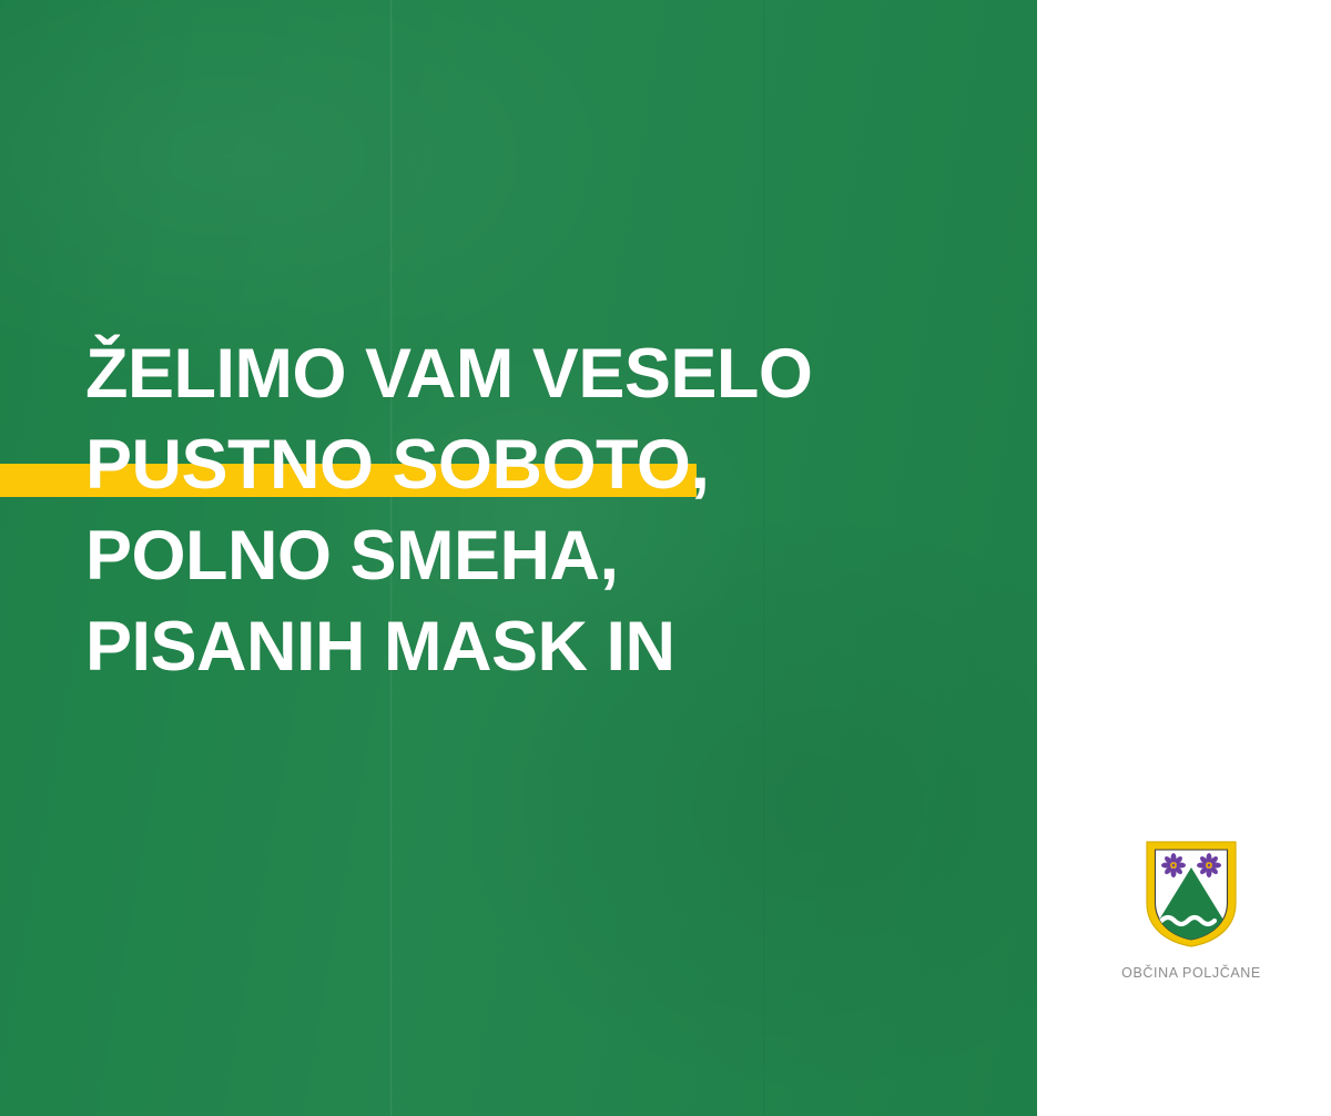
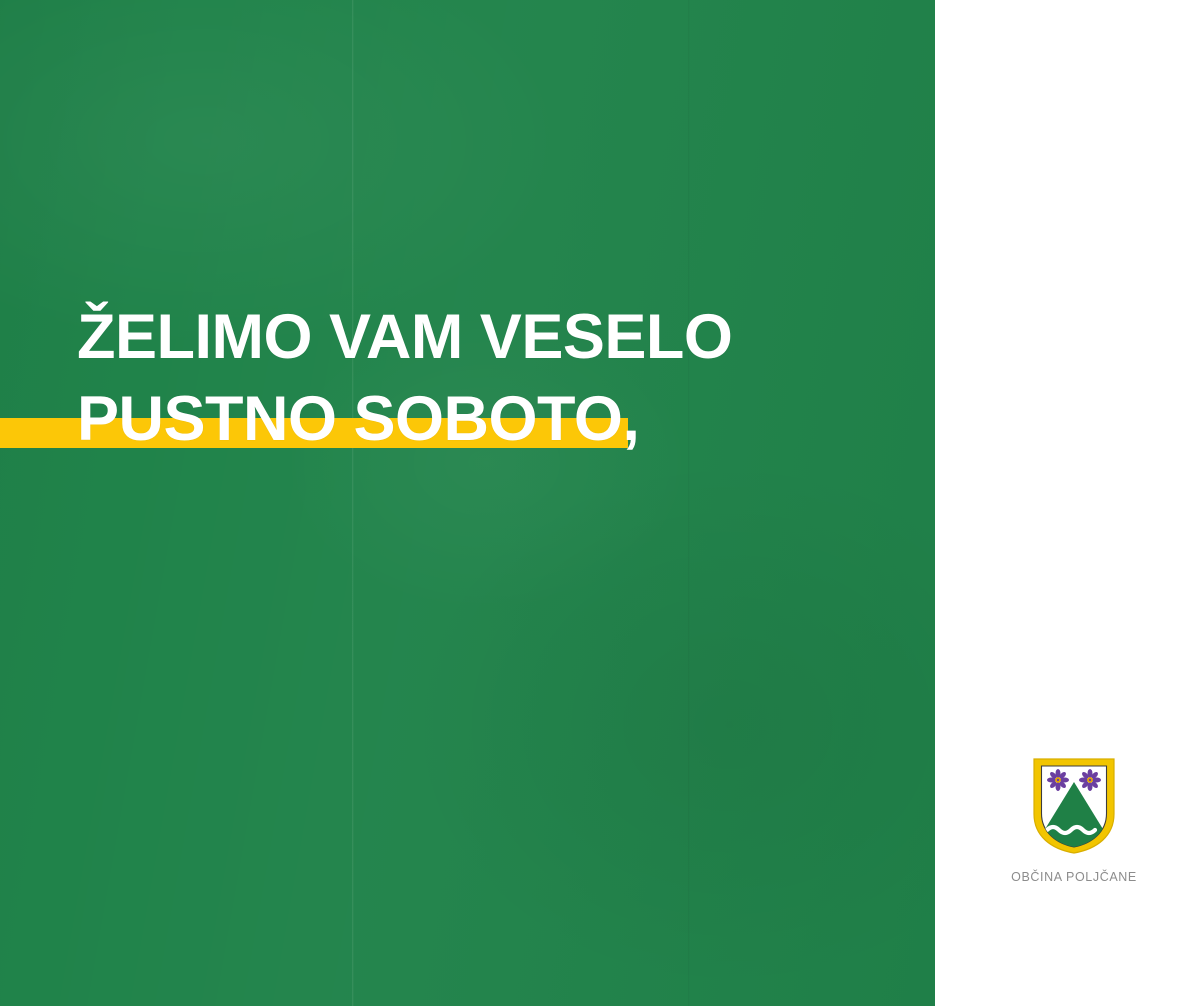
  ŽELIMO VAM VESELO
  PUSTNO SOBOTO,
- POLNO SMEHA,
- PISANIH MASK IN
  OBČINA POLJČANE
